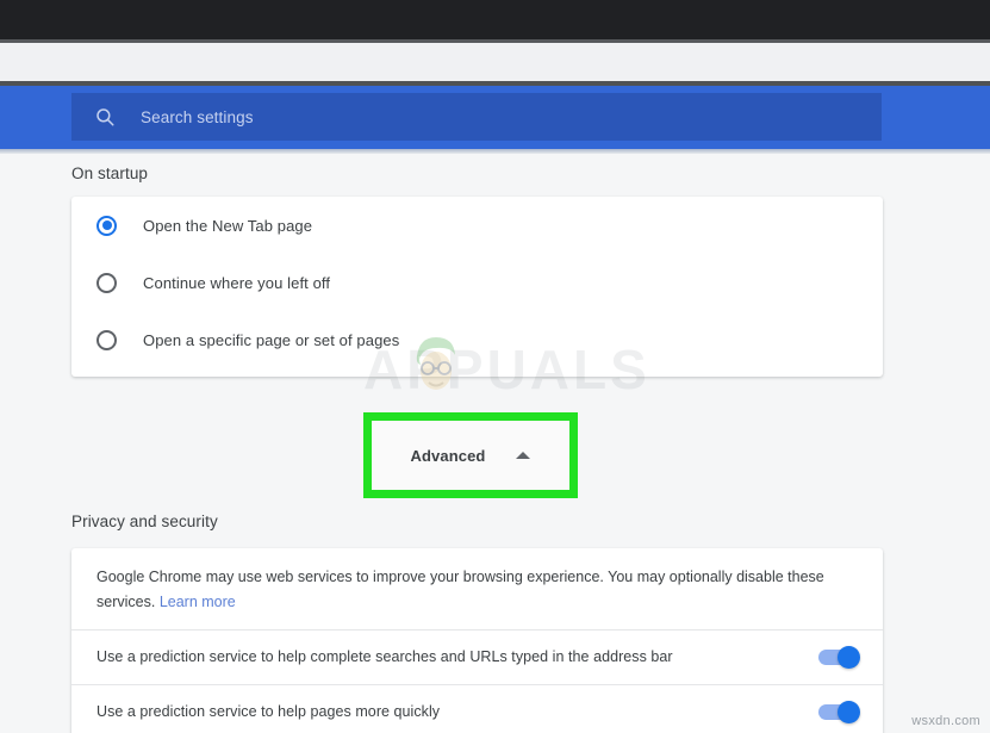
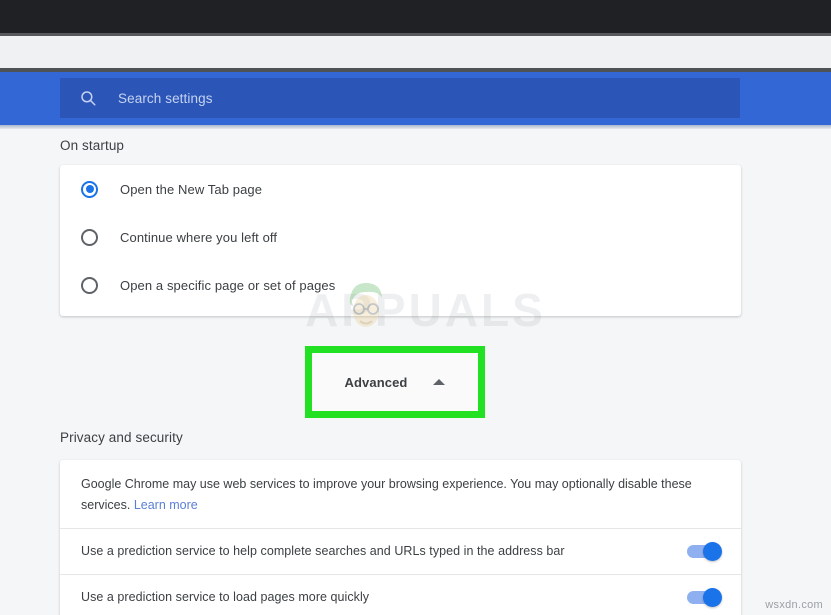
  Search settings
  On startup
  Open the New Tab page
  Continue where you left off
  Open a specific page or set of pages
  Privacy and security
  Google Chrome may use web services to improve your browsing experience. You may optionally disable these services. Learn more
  Use a prediction service to help complete searches and URLs typed in the address bar
- Use a prediction service to help pages more quickly
+ Use a prediction service to load pages more quickly
  APPUALS
  Advanced
  wsxdn.com
